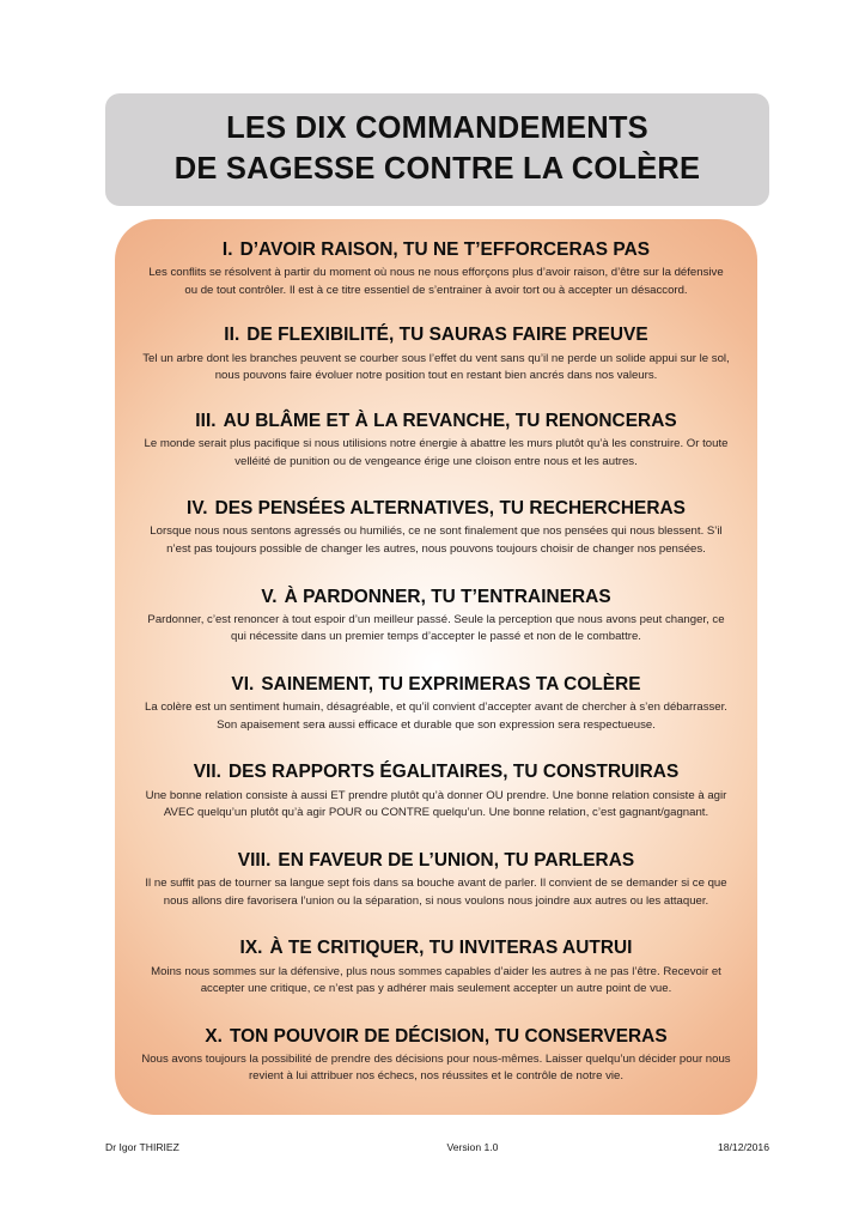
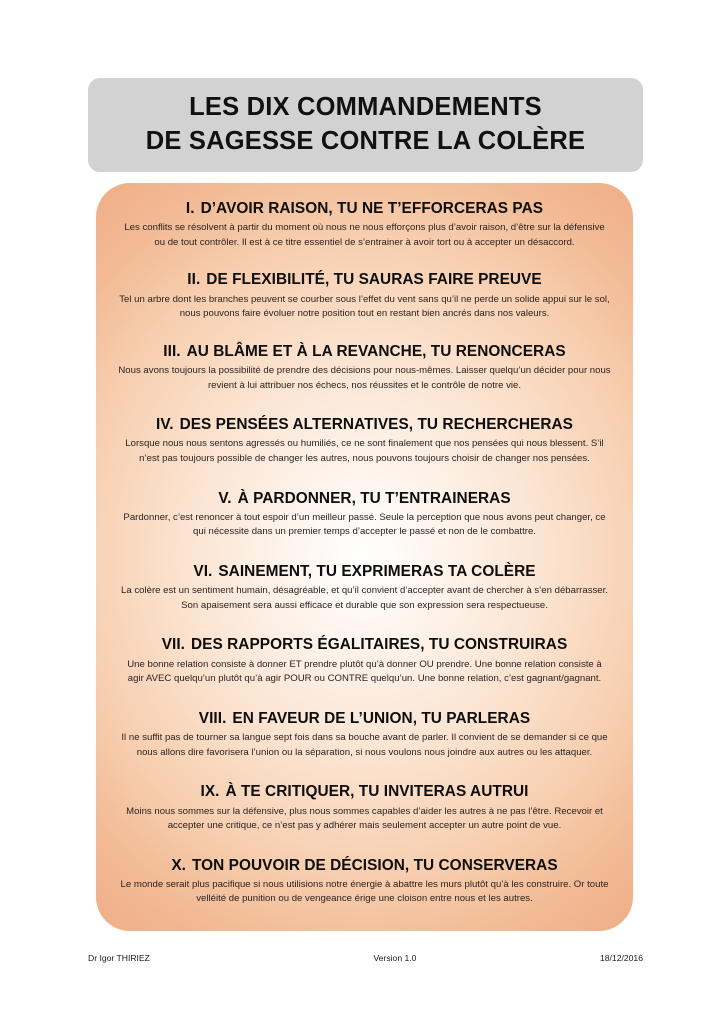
  LES DIX COMMANDEMENTS
  DE SAGESSE CONTRE LA COLÈRE
  I. D’AVOIR RAISON, TU NE T’EFFORCERAS PAS
  Les conflits se résolvent à partir du moment où nous ne nous efforçons plus d’avoir raison, d’être sur la défensive ou de tout contrôler. Il est à ce titre essentiel de s’entrainer à avoir tort ou à accepter un désaccord.
  II. DE FLEXIBILITÉ, TU SAURAS FAIRE PREUVE
  Tel un arbre dont les branches peuvent se courber sous l’effet du vent sans qu’il ne perde un solide appui sur le sol, nous pouvons faire évoluer notre position tout en restant bien ancrés dans nos valeurs.
  III. AU BLÂME ET À LA REVANCHE, TU RENONCERAS
- Le monde serait plus pacifique si nous utilisions notre énergie à abattre les murs plutôt qu’à les construire. Or toute velléité de punition ou de vengeance érige une cloison entre nous et les autres.
+ Nous avons toujours la possibilité de prendre des décisions pour nous-mêmes. Laisser quelqu’un décider pour nous revient à lui attribuer nos échecs, nos réussites et le contrôle de notre vie.
  IV. DES PENSÉES ALTERNATIVES, TU RECHERCHERAS
  Lorsque nous nous sentons agressés ou humiliés, ce ne sont finalement que nos pensées qui nous blessent. S’il n’est pas toujours possible de changer les autres, nous pouvons toujours choisir de changer nos pensées.
  V. À PARDONNER, TU T’ENTRAINERAS
  Pardonner, c’est renoncer à tout espoir d’un meilleur passé. Seule la perception que nous avons peut changer, ce qui nécessite dans un premier temps d’accepter le passé et non de le combattre.
  VI. SAINEMENT, TU EXPRIMERAS TA COLÈRE
  La colère est un sentiment humain, désagréable, et qu’il convient d’accepter avant de chercher à s’en débarrasser. Son apaisement sera aussi efficace et durable que son expression sera respectueuse.
  VII. DES RAPPORTS ÉGALITAIRES, TU CONSTRUIRAS
- Une bonne relation consiste à aussi ET prendre plutôt qu’à donner OU prendre. Une bonne relation consiste à agir AVEC quelqu’un plutôt qu’à agir POUR ou CONTRE quelqu’un. Une bonne relation, c’est gagnant/gagnant.
+ Une bonne relation consiste à donner ET prendre plutôt qu’à donner OU prendre. Une bonne relation consiste à agir AVEC quelqu’un plutôt qu’à agir POUR ou CONTRE quelqu’un. Une bonne relation, c’est gagnant/gagnant.
  VIII. EN FAVEUR DE L’UNION, TU PARLERAS
  Il ne suffit pas de tourner sa langue sept fois dans sa bouche avant de parler. Il convient de se demander si ce que nous allons dire favorisera l’union ou la séparation, si nous voulons nous joindre aux autres ou les attaquer.
  IX. À TE CRITIQUER, TU INVITERAS AUTRUI
  Moins nous sommes sur la défensive, plus nous sommes capables d’aider les autres à ne pas l’être. Recevoir et accepter une critique, ce n’est pas y adhérer mais seulement accepter un autre point de vue.
  X. TON POUVOIR DE DÉCISION, TU CONSERVERAS
- Nous avons toujours la possibilité de prendre des décisions pour nous-mêmes. Laisser quelqu’un décider pour nous revient à lui attribuer nos échecs, nos réussites et le contrôle de notre vie.
+ Le monde serait plus pacifique si nous utilisions notre énergie à abattre les murs plutôt qu’à les construire. Or toute velléité de punition ou de vengeance érige une cloison entre nous et les autres.
  Dr Igor THIRIEZ
  Version 1.0
  18/12/2016
